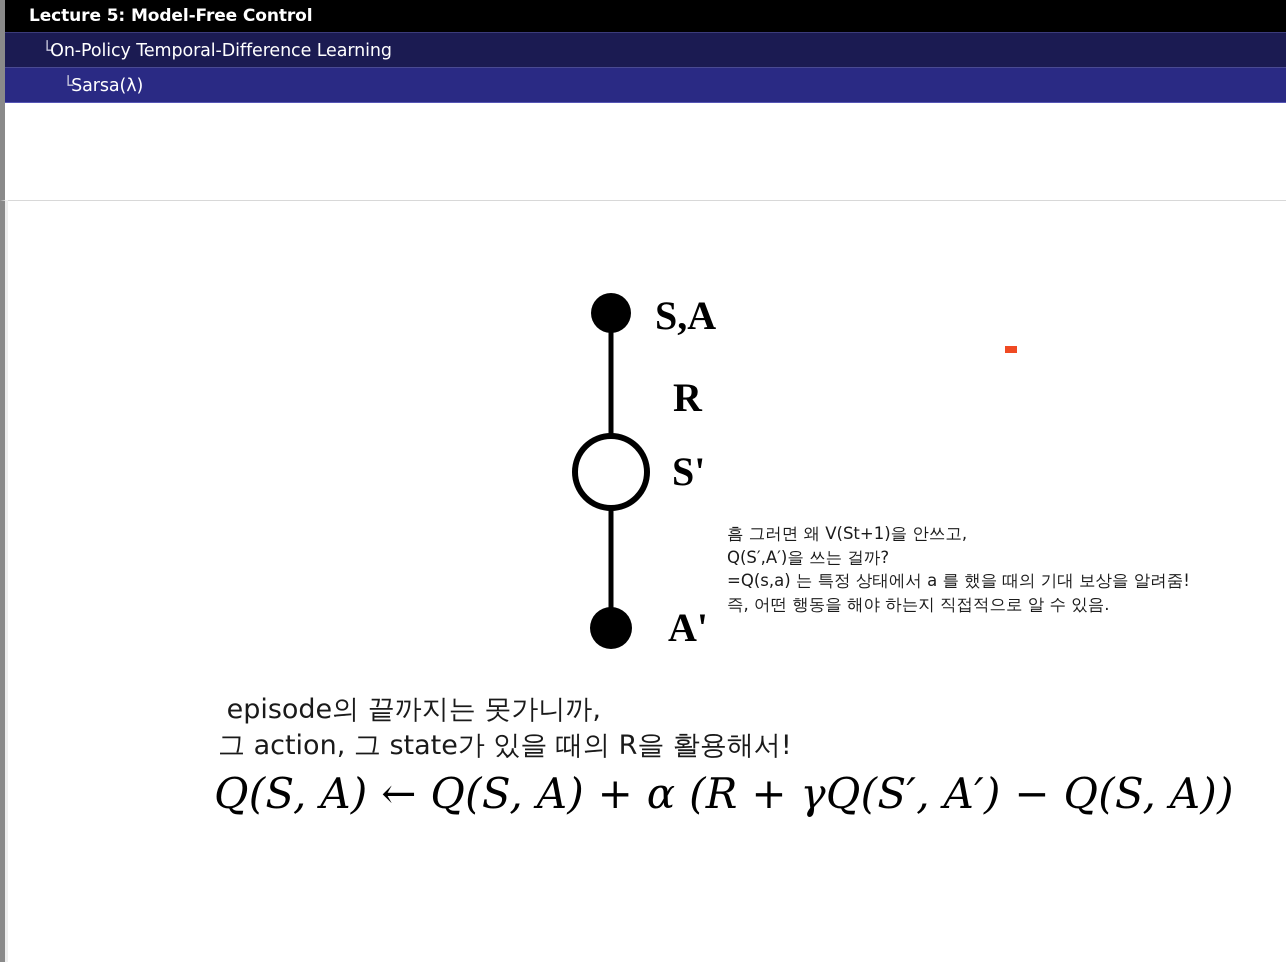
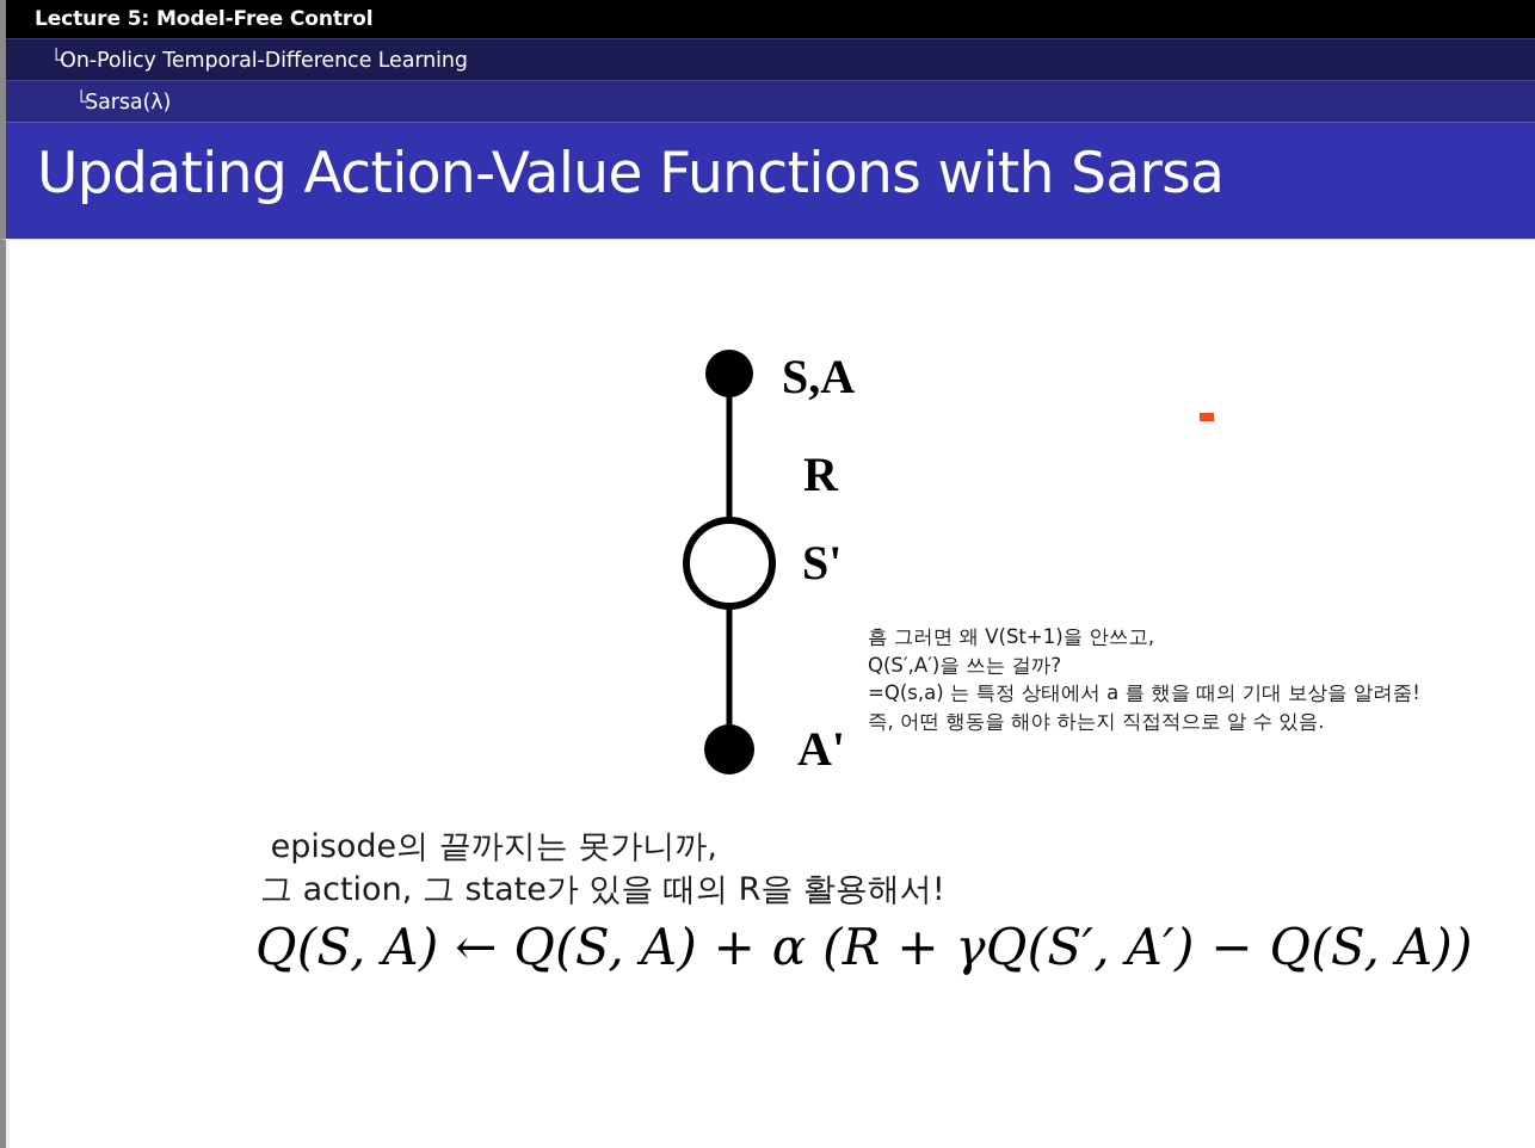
  Lecture 5: Model-Free Control
  └On-Policy Temporal-Difference Learning
  └Sarsa(λ)
+ Updating Action-Value Functions with Sarsa
  S,A
  R
  S'
  A'
  흠 그러면 왜 V(St+1)을 안쓰고,
  Q(S′,A′)을 쓰는 걸까?
  =Q(s,a) 는 특정 상태에서 a 를 했을 때의 기대 보상을 알려줌!
  즉, 어떤 행동을 해야 하는지 직접적으로 알 수 있음.
  episode의 끝까지는 못가니까,
  그 action, 그 state가 있을 때의 R을 활용해서!
  Q(S, A) ← Q(S, A) + α (R + γQ(S′, A′) − Q(S, A))
